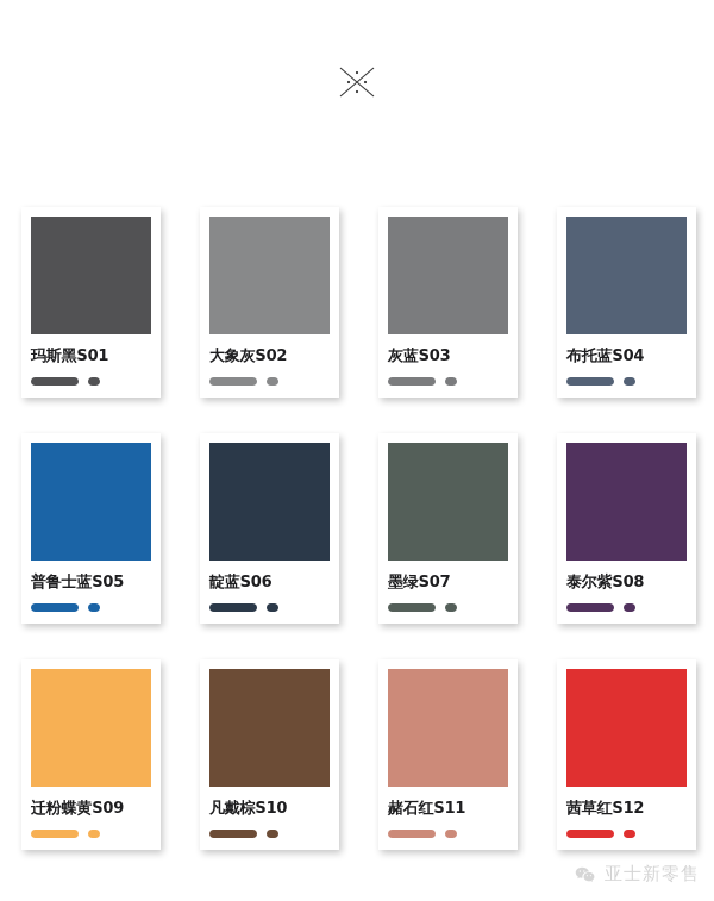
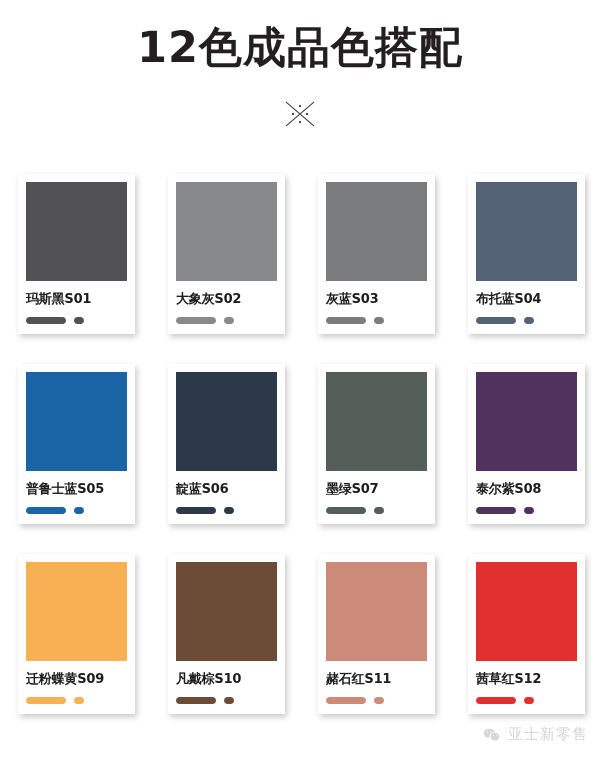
+ 12色成品色搭配
  玛斯黑S01
  大象灰S02
  灰蓝S03
  布托蓝S04
  普鲁士蓝S05
  靛蓝S06
  墨绿S07
  泰尔紫S08
  迁粉蝶黄S09
  凡戴棕S10
  赭石红S11
  茜草红S12
  亚士新零售
